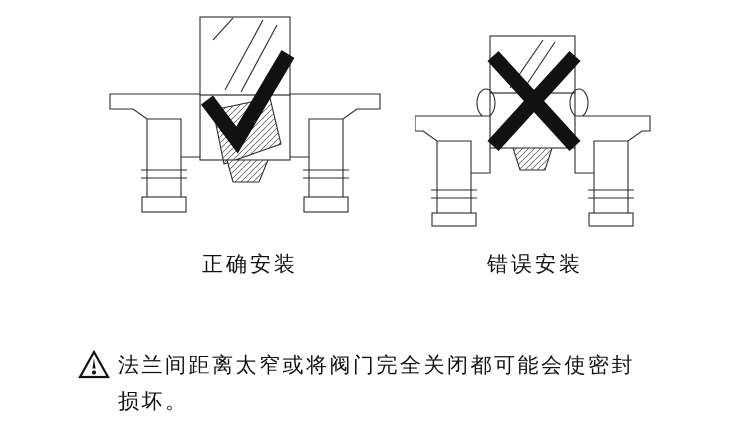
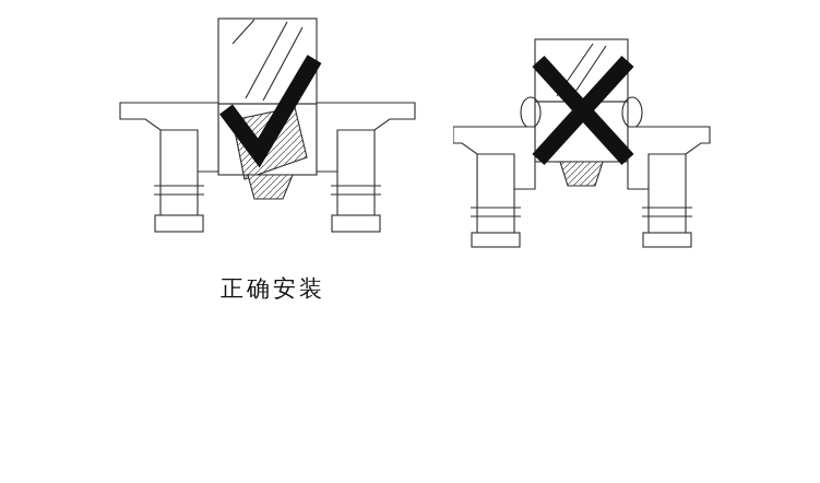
  正确安装
- 错误安装
- 法兰间距离太窄或将阀门完全关闭都可能会使密封损坏。
